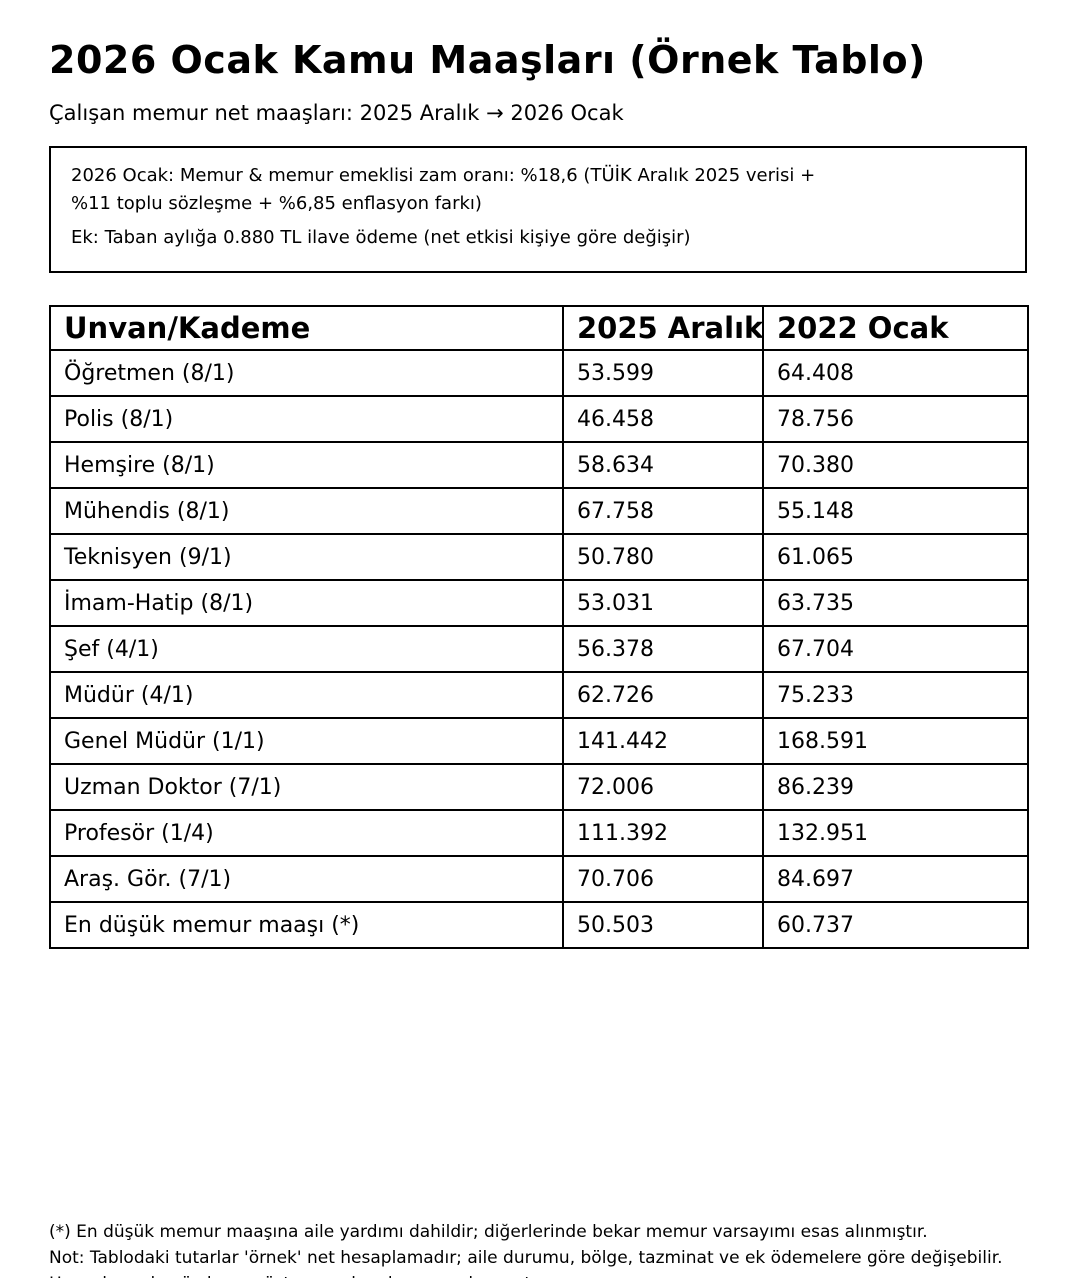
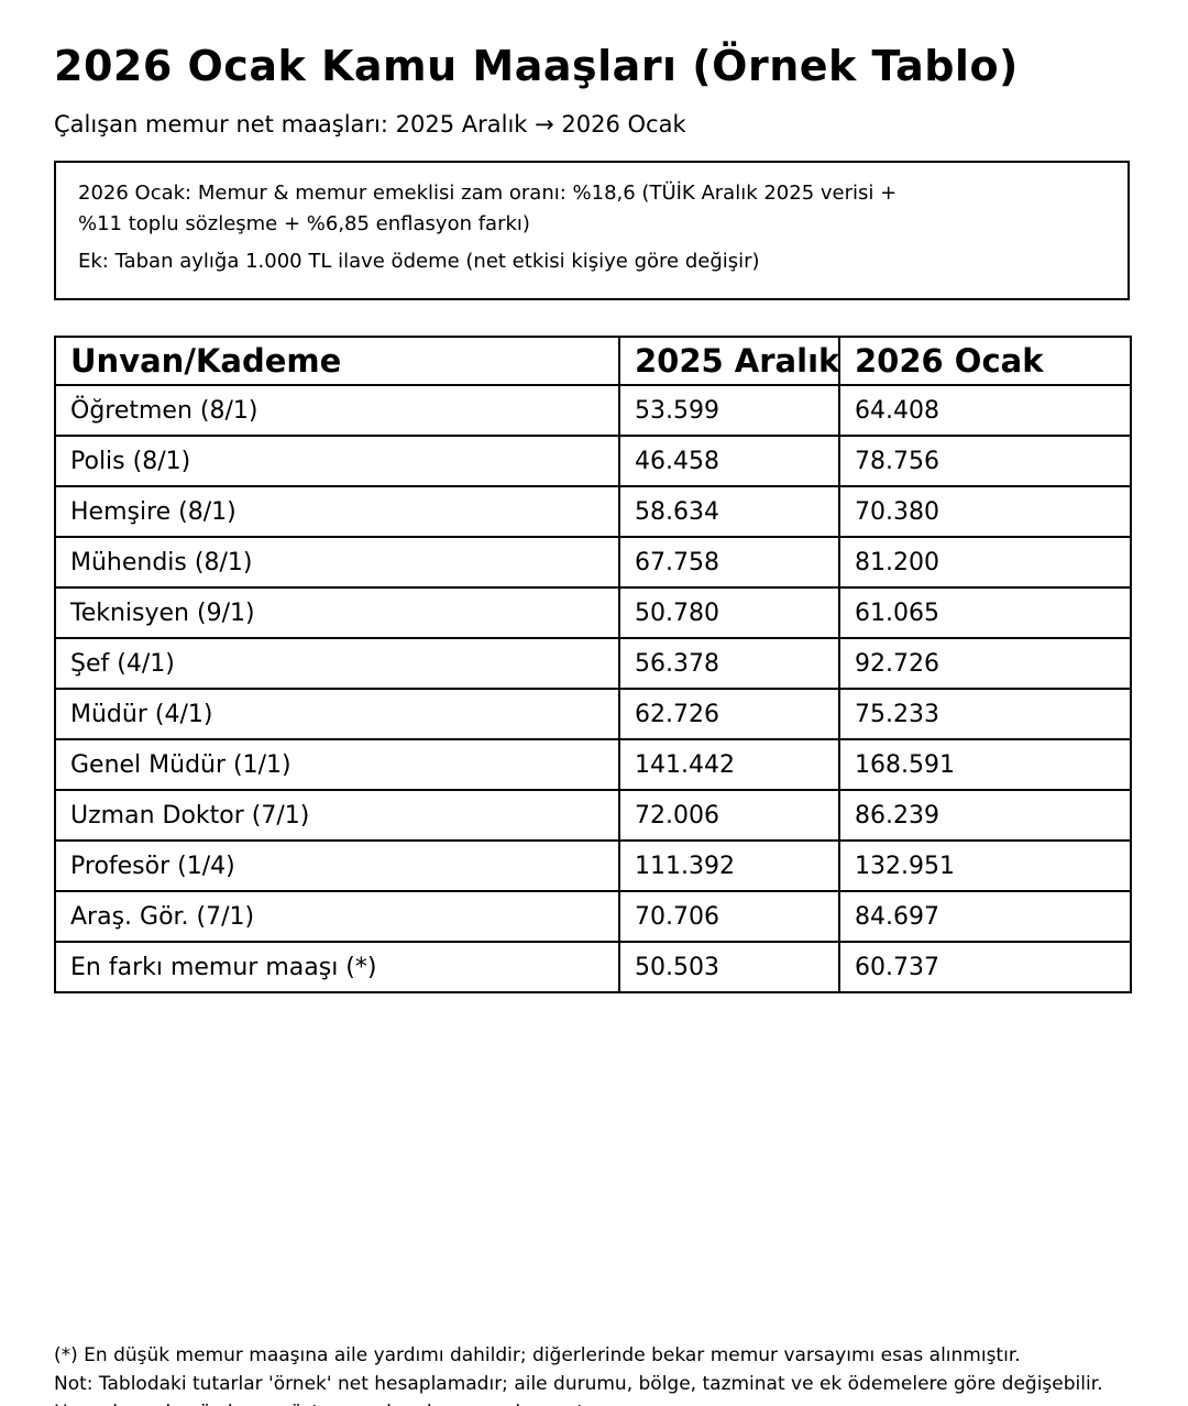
  2026 Ocak Kamu Maaşları (Örnek Tablo)
  Çalışan memur net maaşları: 2025 Aralık → 2026 Ocak
  2026 Ocak: Memur & memur emeklisi zam oranı: %18,6 (TÜİK Aralık 2025 verisi +
  %11 toplu sözleşme + %6,85 enflasyon farkı)
- Ek: Taban aylığa 0.880 TL ilave ödeme (net etkisi kişiye göre değişir)
+ Ek: Taban aylığa 1.000 TL ilave ödeme (net etkisi kişiye göre değişir)
- Unvan/Kademe	2025 Aralık	2022 Ocak
+ Unvan/Kademe	2025 Aralık	2026 Ocak
  Öğretmen (8/1)	53.599	64.408
  Polis (8/1)	46.458	78.756
  Hemşire (8/1)	58.634	70.380
- Mühendis (8/1)	67.758	55.148
+ Mühendis (8/1)	67.758	81.200
  Teknisyen (9/1)	50.780	61.065
- İmam-Hatip (8/1)	53.031	63.735
- Şef (4/1)	56.378	67.704
+ Şef (4/1)	56.378	92.726
  Müdür (4/1)	62.726	75.233
  Genel Müdür (1/1)	141.442	168.591
  Uzman Doktor (7/1)	72.006	86.239
  Profesör (1/4)	111.392	132.951
  Araş. Gör. (7/1)	70.706	84.697
- En düşük memur maaşı (*)	50.503	60.737
+ En farkı memur maaşı (*)	50.503	60.737
  (*) En düşük memur maaşına aile yardımı dahildir; diğerlerinde bekar memur varsayımı esas alınmıştır.
  Not: Tablodaki tutarlar 'örnek' net hesaplamadır; aile durumu, bölge, tazminat ve ek ödemelere göre değişebilir.
